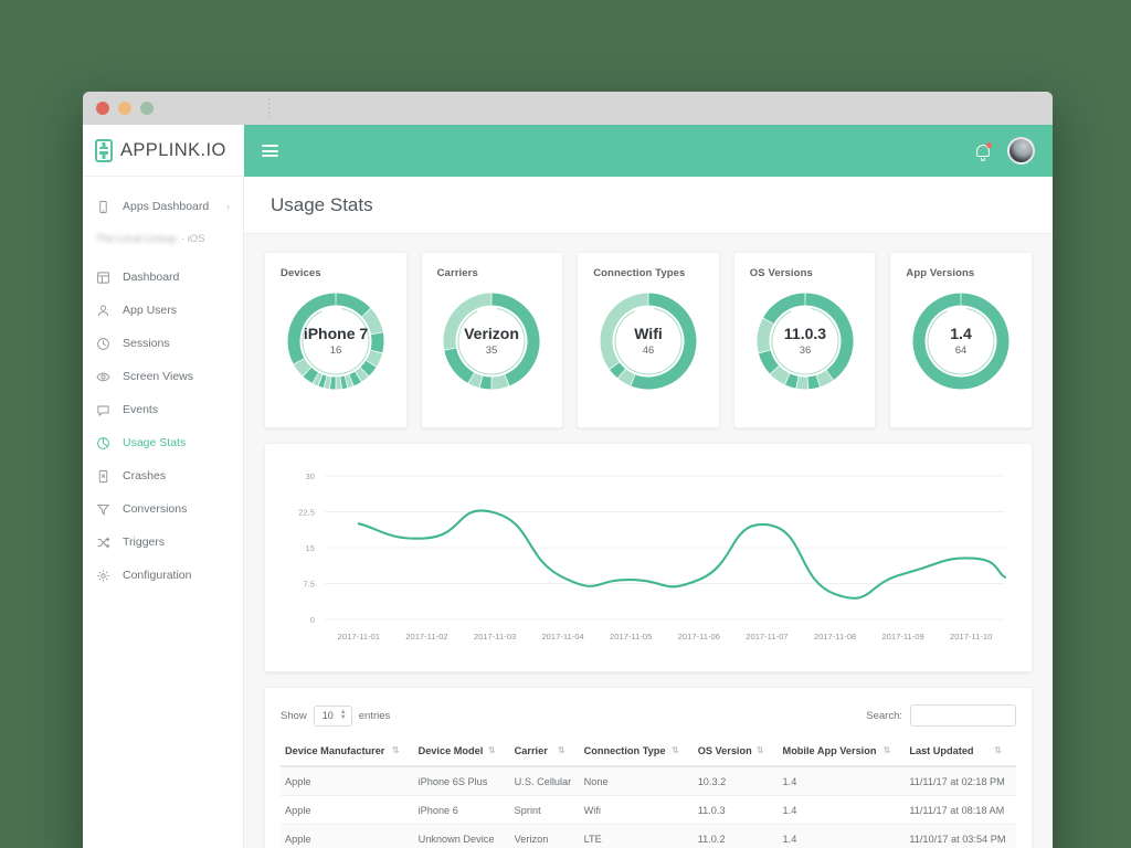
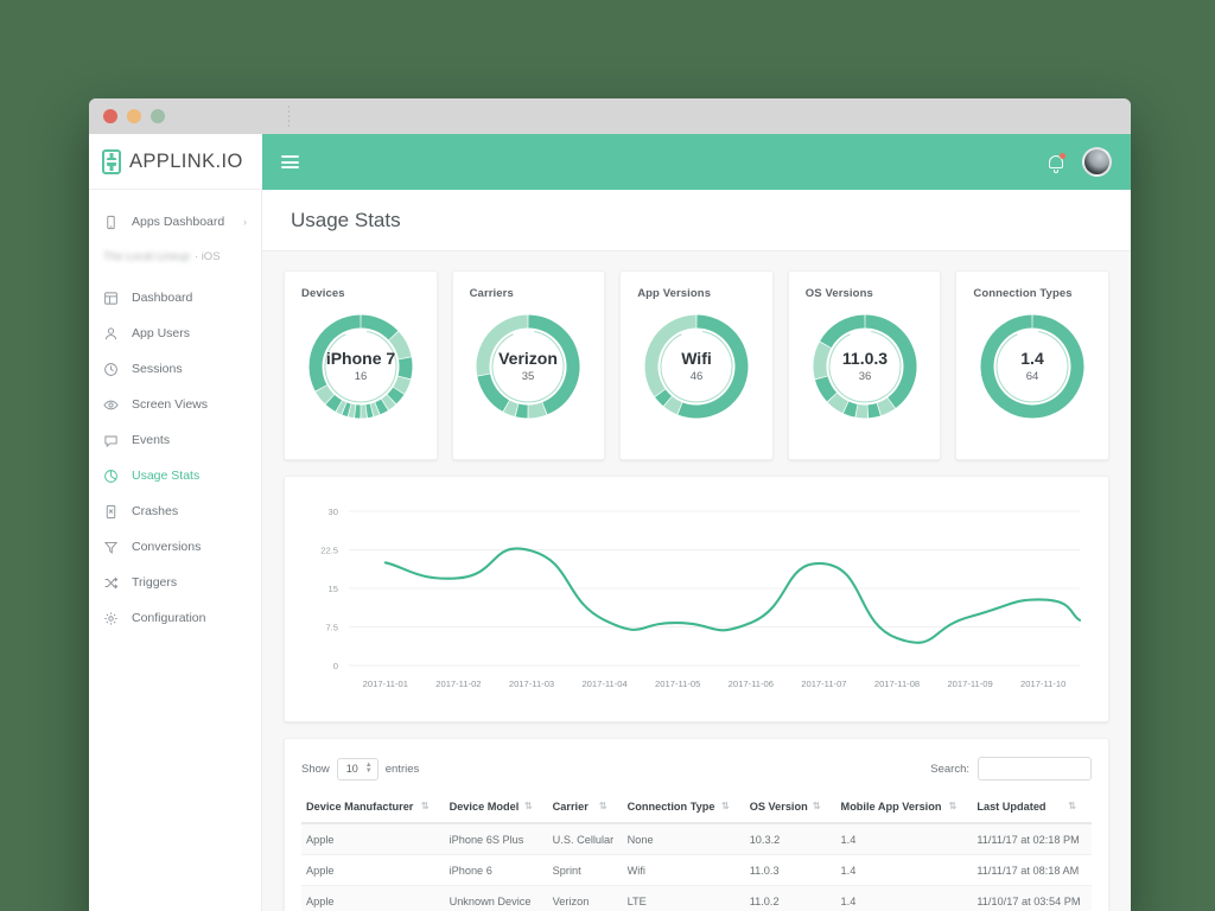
  APPLINK.IO
  Apps Dashboard
  ›
  The Local Lineup
  · iOS
  Dashboard
  App Users
  Sessions
  Screen Views
  Events
  Usage Stats
  Crashes
  Conversions
  Triggers
  Configuration
  Usage Stats
  Devices
  iPhone 7
  16
  Carriers
  Verizon
  35
- Connection Types
+ App Versions
  Wifi
  46
  OS Versions
  11.0.3
  36
- App Versions
+ Connection Types
  1.4
  64
  0
  7.5
  15
  22.5
  30
  2017-11-01
  2017-11-02
  2017-11-03
  2017-11-04
  2017-11-05
  2017-11-06
  2017-11-07
  2017-11-08
  2017-11-09
  2017-11-10
  Show
  10
  entries
  Search:
  Device Manufacturer ⇅	Device Model ⇅	Carrier ⇅	Connection Type ⇅	OS Version ⇅	Mobile App Version ⇅	Last Updated ⇅
  Apple	iPhone 6S Plus	U.S. Cellular	None	10.3.2	1.4	11/11/17 at 02:18 PM
  Apple	iPhone 6	Sprint	Wifi	11.0.3	1.4	11/11/17 at 08:18 AM
  Apple	Unknown Device	Verizon	LTE	11.0.2	1.4	11/10/17 at 03:54 PM
